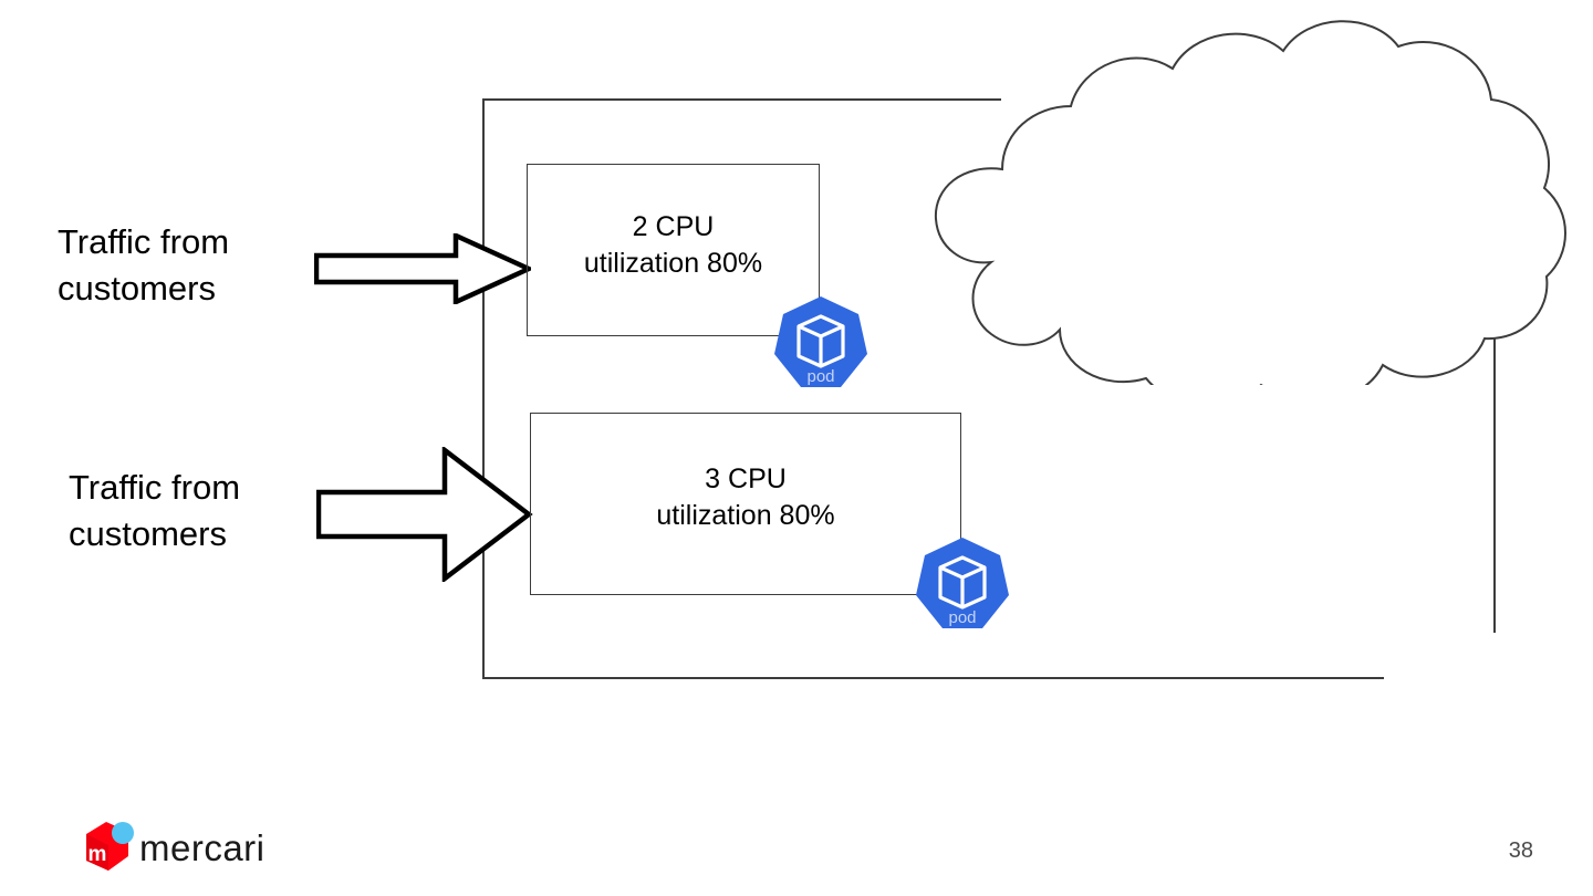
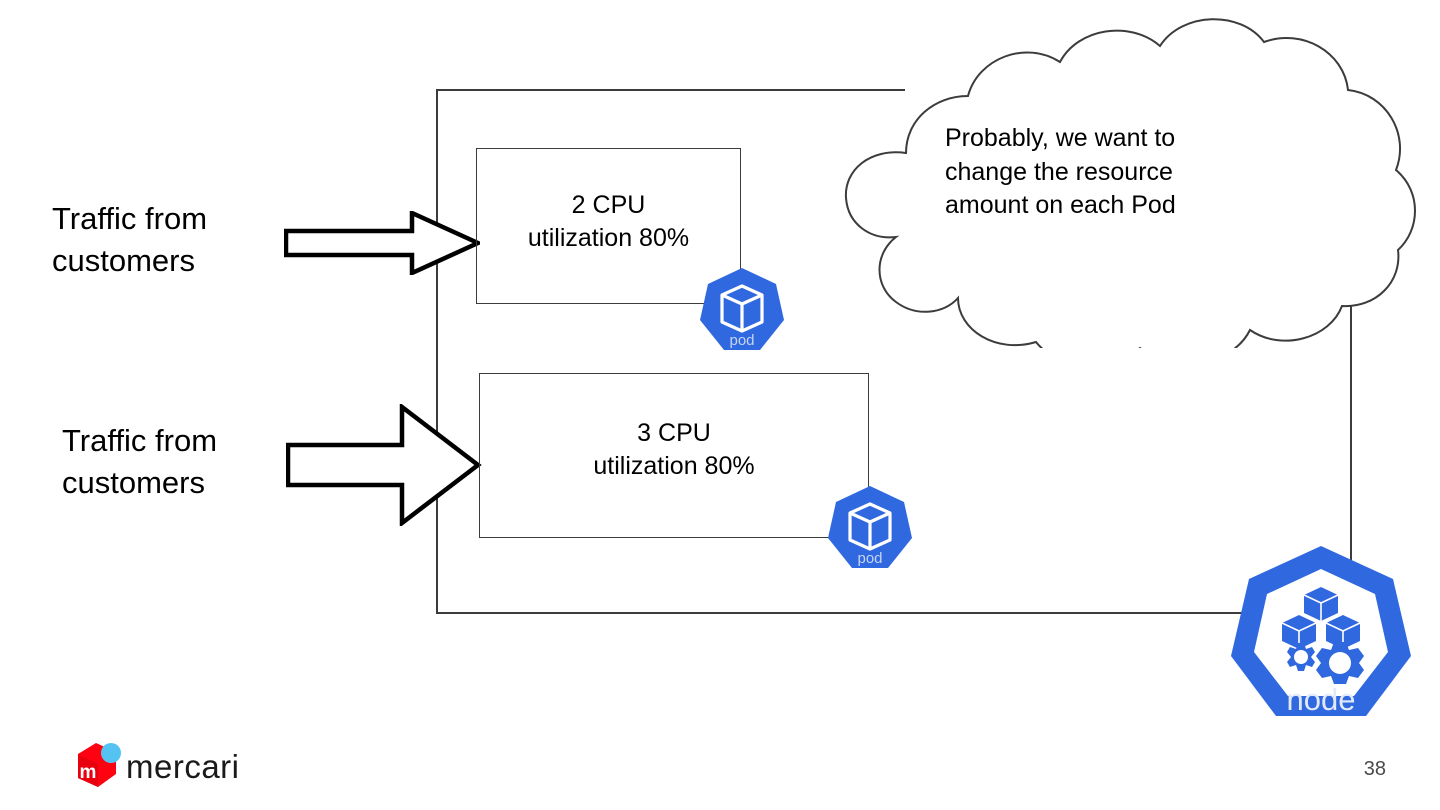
  Traffic from
  customers
  Traffic from
  customers
  2 CPU
  utilization 80%
  pod
  3 CPU
  utilization 80%
  pod
+ Probably, we want to
+ change the resource
+ amount on each Pod
+ node
  m
  mercari
  38
